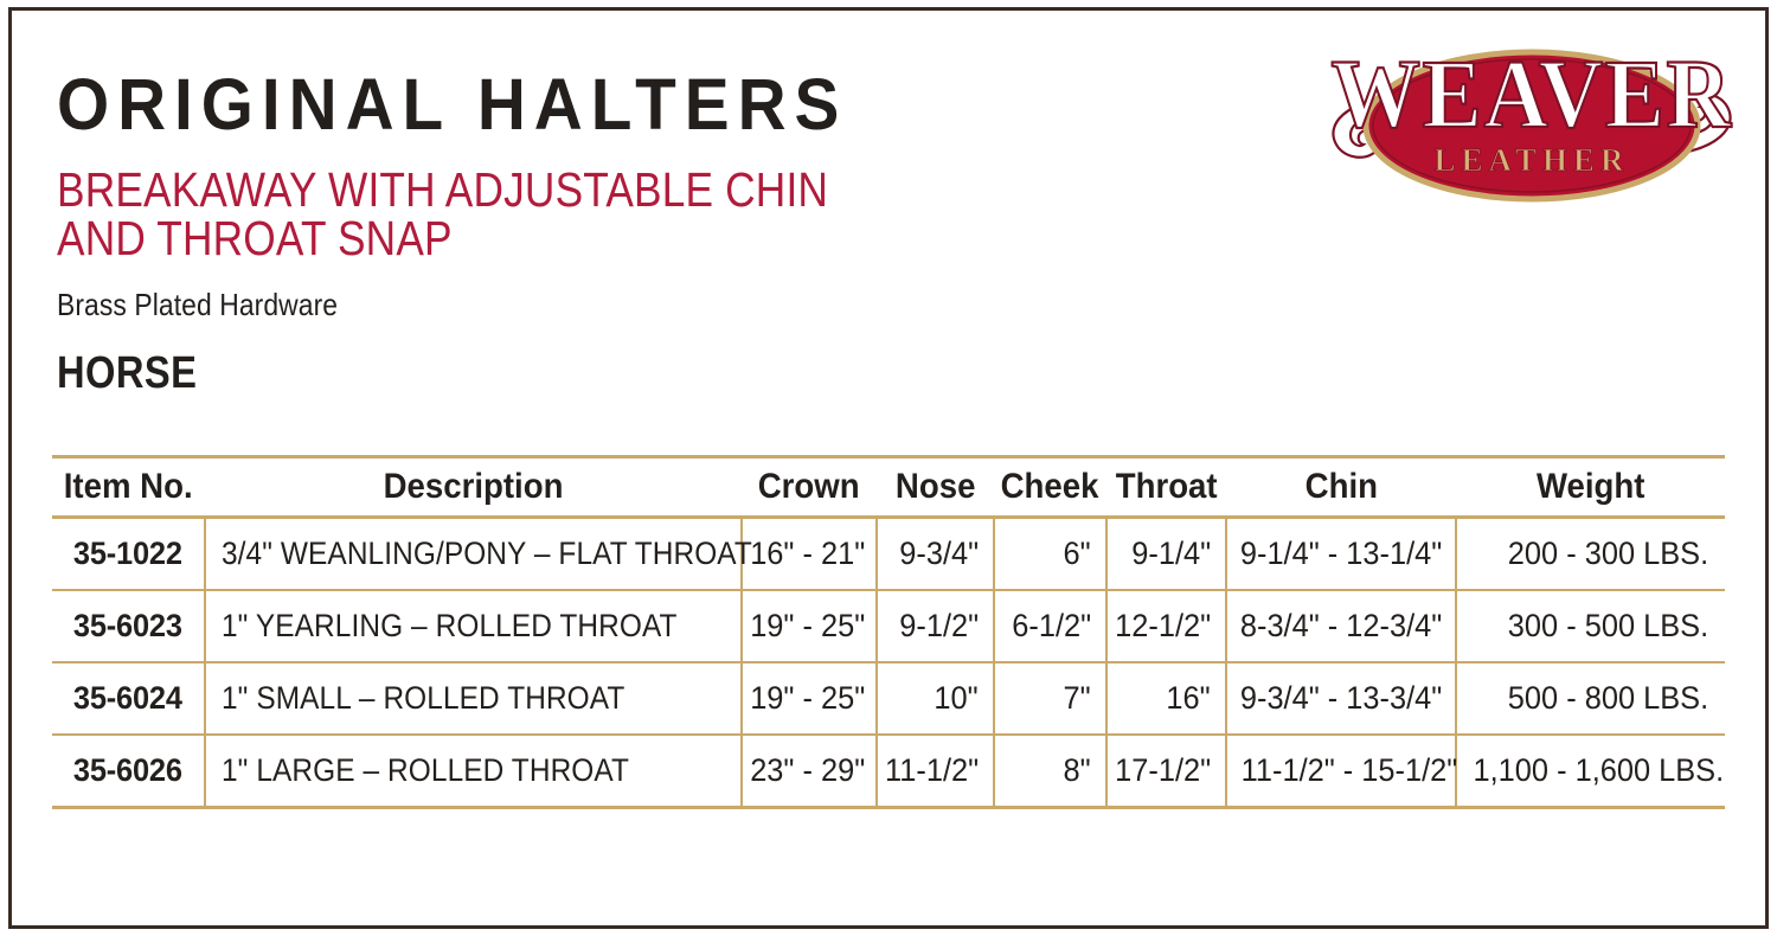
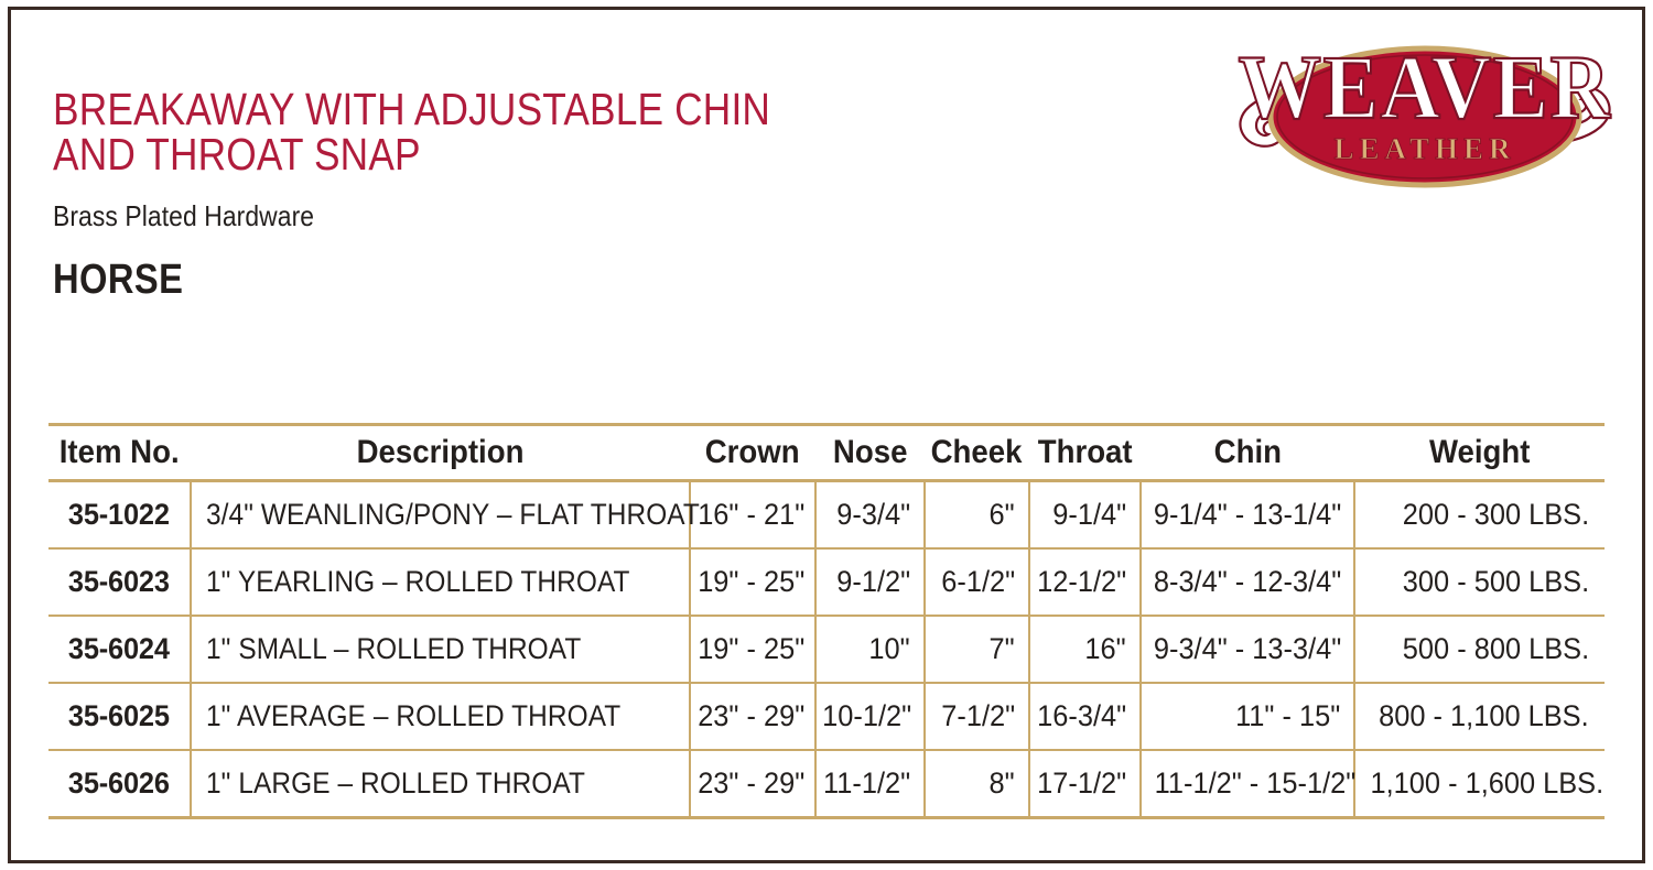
- ORIGINAL HALTERS
  BREAKAWAY WITH ADJUSTABLE CHIN
  AND THROAT SNAP
  Brass Plated Hardware
  HORSE
  WEAVER
  LEATHER
  Item No.	Description	Crown	Nose	Cheek	Throat	Chin	Weight
  35-1022	3/4" WEANLING/PONY – FLAT THROAT	16" - 21"	9-3/4"	6"	9-1/4"	9-1/4" - 13-1/4"	200 - 300 LBS.
  35-6023	1" YEARLING – ROLLED THROAT	19" - 25"	9-1/2"	6-1/2"	12-1/2"	8-3/4" - 12-3/4"	300 - 500 LBS.
  35-6024	1" SMALL – ROLLED THROAT	19" - 25"	10"	7"	16"	9-3/4" - 13-3/4"	500 - 800 LBS.
+ 35-6025	1" AVERAGE – ROLLED THROAT	23" - 29"	10-1/2"	7-1/2"	16-3/4"	11" - 15"	800 - 1,100 LBS.
  35-6026	1" LARGE – ROLLED THROAT	23" - 29"	11-1/2"	8"	17-1/2"	11-1/2" - 15-1/2"	1,100 - 1,600 LBS.
